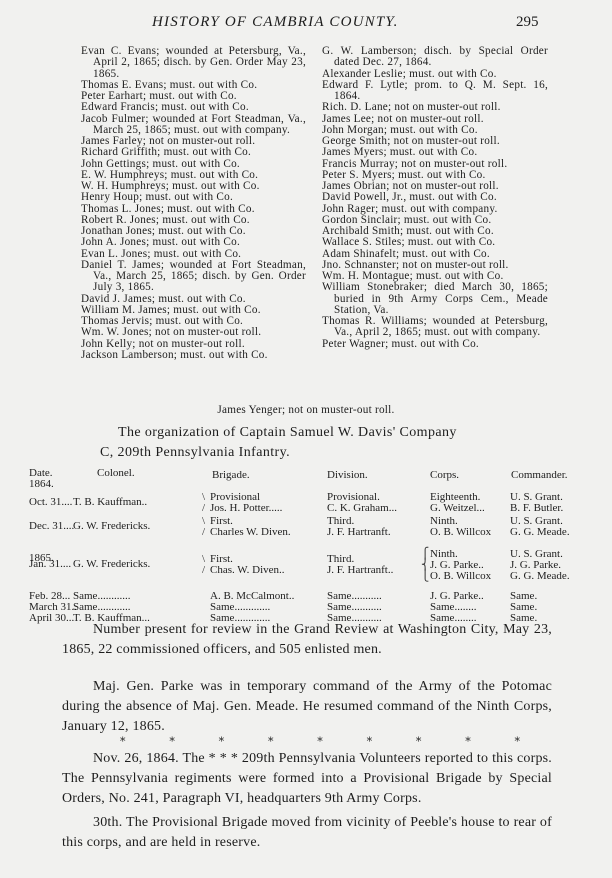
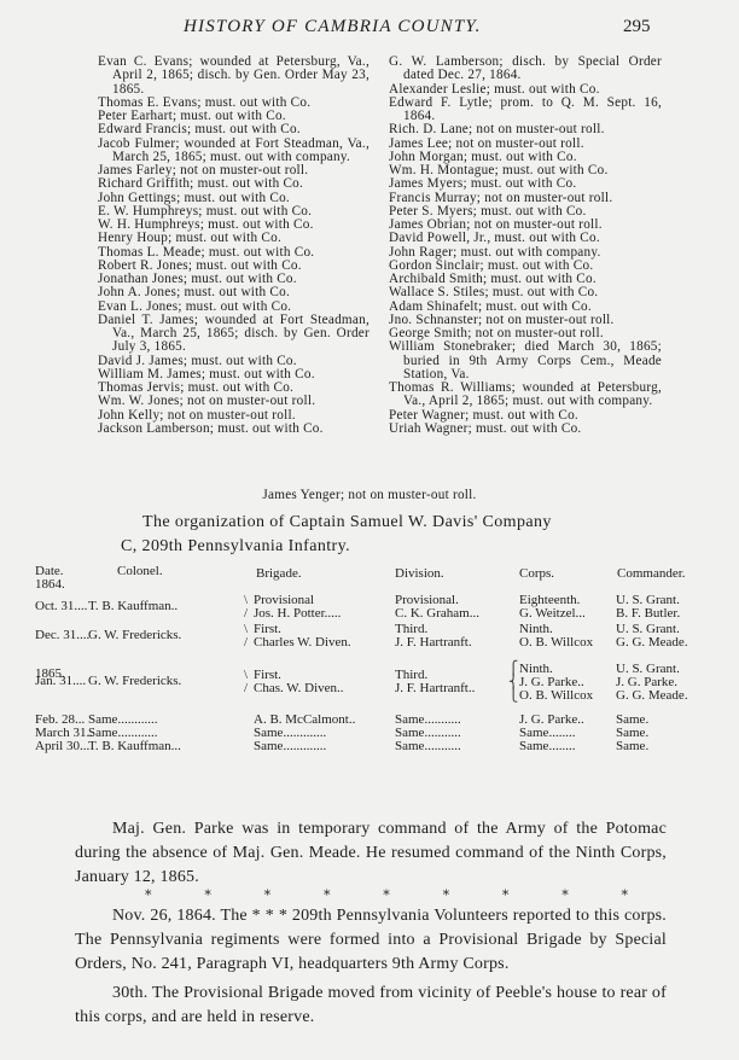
  HISTORY OF CAMBRIA COUNTY.
  295
  Evan C. Evans; wounded at Petersburg, Va., April 2, 1865; disch. by Gen. Order May 23, 1865.
  Thomas E. Evans; must. out with Co.
  Peter Earhart; must. out with Co.
  Edward Francis; must. out with Co.
  Jacob Fulmer; wounded at Fort Steadman, Va., March 25, 1865; must. out with company.
  James Farley; not on muster-out roll.
  Richard Griffith; must. out with Co.
  John Gettings; must. out with Co.
  E. W. Humphreys; must. out with Co.
  W. H. Humphreys; must. out with Co.
  Henry Houp; must. out with Co.
- Thomas L. Jones; must. out with Co.
+ Thomas L. Meade; must. out with Co.
  Robert R. Jones; must. out with Co.
  Jonathan Jones; must. out with Co.
  John A. Jones; must. out with Co.
  Evan L. Jones; must. out with Co.
  Daniel T. James; wounded at Fort Steadman, Va., March 25, 1865; disch. by Gen. Order July 3, 1865.
  David J. James; must. out with Co.
  William M. James; must. out with Co.
  Thomas Jervis; must. out with Co.
  Wm. W. Jones; not on muster-out roll.
  John Kelly; not on muster-out roll.
  Jackson Lamberson; must. out with Co.
  G. W. Lamberson; disch. by Special Order dated Dec. 27, 1864.
  Alexander Leslie; must. out with Co.
  Edward F. Lytle; prom. to Q. M. Sept. 16, 1864.
  Rich. D. Lane; not on muster-out roll.
  James Lee; not on muster-out roll.
  John Morgan; must. out with Co.
- George Smith; not on muster-out roll.
+ Wm. H. Montague; must. out with Co.
  James Myers; must. out with Co.
  Francis Murray; not on muster-out roll.
  Peter S. Myers; must. out with Co.
  James Obrian; not on muster-out roll.
  David Powell, Jr., must. out with Co.
  John Rager; must. out with company.
  Gordon Sinclair; must. out with Co.
  Archibald Smith; must. out with Co.
  Wallace S. Stiles; must. out with Co.
  Adam Shinafelt; must. out with Co.
  Jno. Schnanster; not on muster-out roll.
- Wm. H. Montague; must. out with Co.
+ George Smith; not on muster-out roll.
  William Stonebraker; died March 30, 1865; buried in 9th Army Corps Cem., Meade Station, Va.
  Thomas R. Williams; wounded at Petersburg, Va., April 2, 1865; must. out with company.
  Peter Wagner; must. out with Co.
+ Uriah Wagner; must. out with Co.
  James Yenger; not on muster-out roll.
  The organization of Captain Samuel W. Davis' Company
  C, 209th Pennsylvania Infantry.
  Date.
  1864.
  Colonel.
  Brigade.
  Division.
  Corps.
  Commander.
  1865.
  Oct. 31....
  T. B. Kauffman..
  \
  /
  Provisional
  Jos. H. Potter.....
  Provisional.
  C. K. Graham...
  Eighteenth.
  G. Weitzel...
  U. S. Grant.
  B. F. Butler.
  Dec. 31....
  G. W. Fredericks.
  \
  /
  First.
  Charles W. Diven.
  Third.
  J. F. Hartranft.
  Ninth.
  O. B. Willcox
  U. S. Grant.
  G. G. Meade.
  Jan. 31....
  G. W. Fredericks.
  \
  /
  First.
  Chas. W. Diven..
  Third.
  J. F. Hartranft..
  Ninth.
  J. G. Parke..
  O. B. Willcox
  U. S. Grant.
  J. G. Parke.
  G. G. Meade.
  ⎧
  ⎨
  ⎩
  Feb. 28...
  Same............
  A. B. McCalmont..
  Same...........
  J. G. Parke..
  Same.
  March 31..
  Same............
  Same.............
  Same...........
  Same........
  Same.
  April 30...
  T. B. Kauffman...
  Same.............
  Same...........
  Same........
  Same.
- Number present for review in the Grand Review at Washington City, May 23, 1865, 22 commissioned officers, and 505 enlisted men.
  Maj. Gen. Parke was in temporary command of the Army of the Potomac during the absence of Maj. Gen. Meade. He resumed command of the Ninth Corps, January 12, 1865.
  *
  *
  *
  *
  *
  *
  *
  *
  *
  Nov. 26, 1864. The * * * 209th Pennsylvania Volunteers reported to this corps. The Pennsylvania regiments were formed into a Provisional Brigade by Special Orders, No. 241, Paragraph VI, headquarters 9th Army Corps.
  30th. The Provisional Brigade moved from vicinity of Peeble's house to rear of this corps, and are held in reserve.
